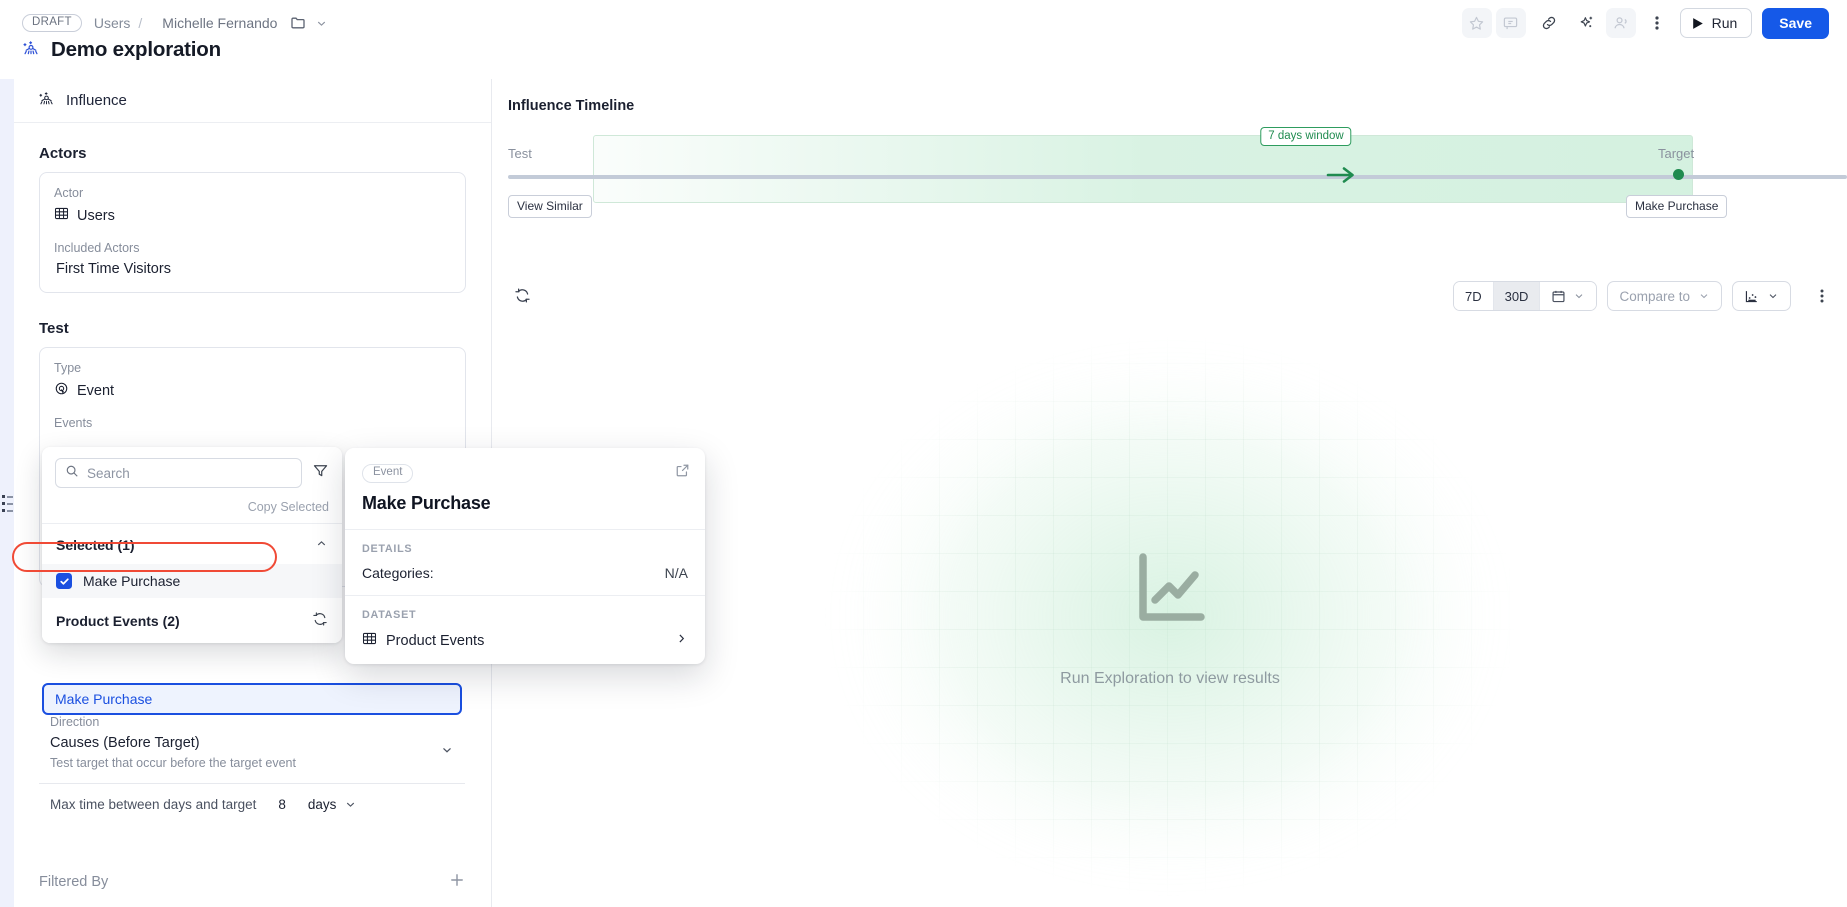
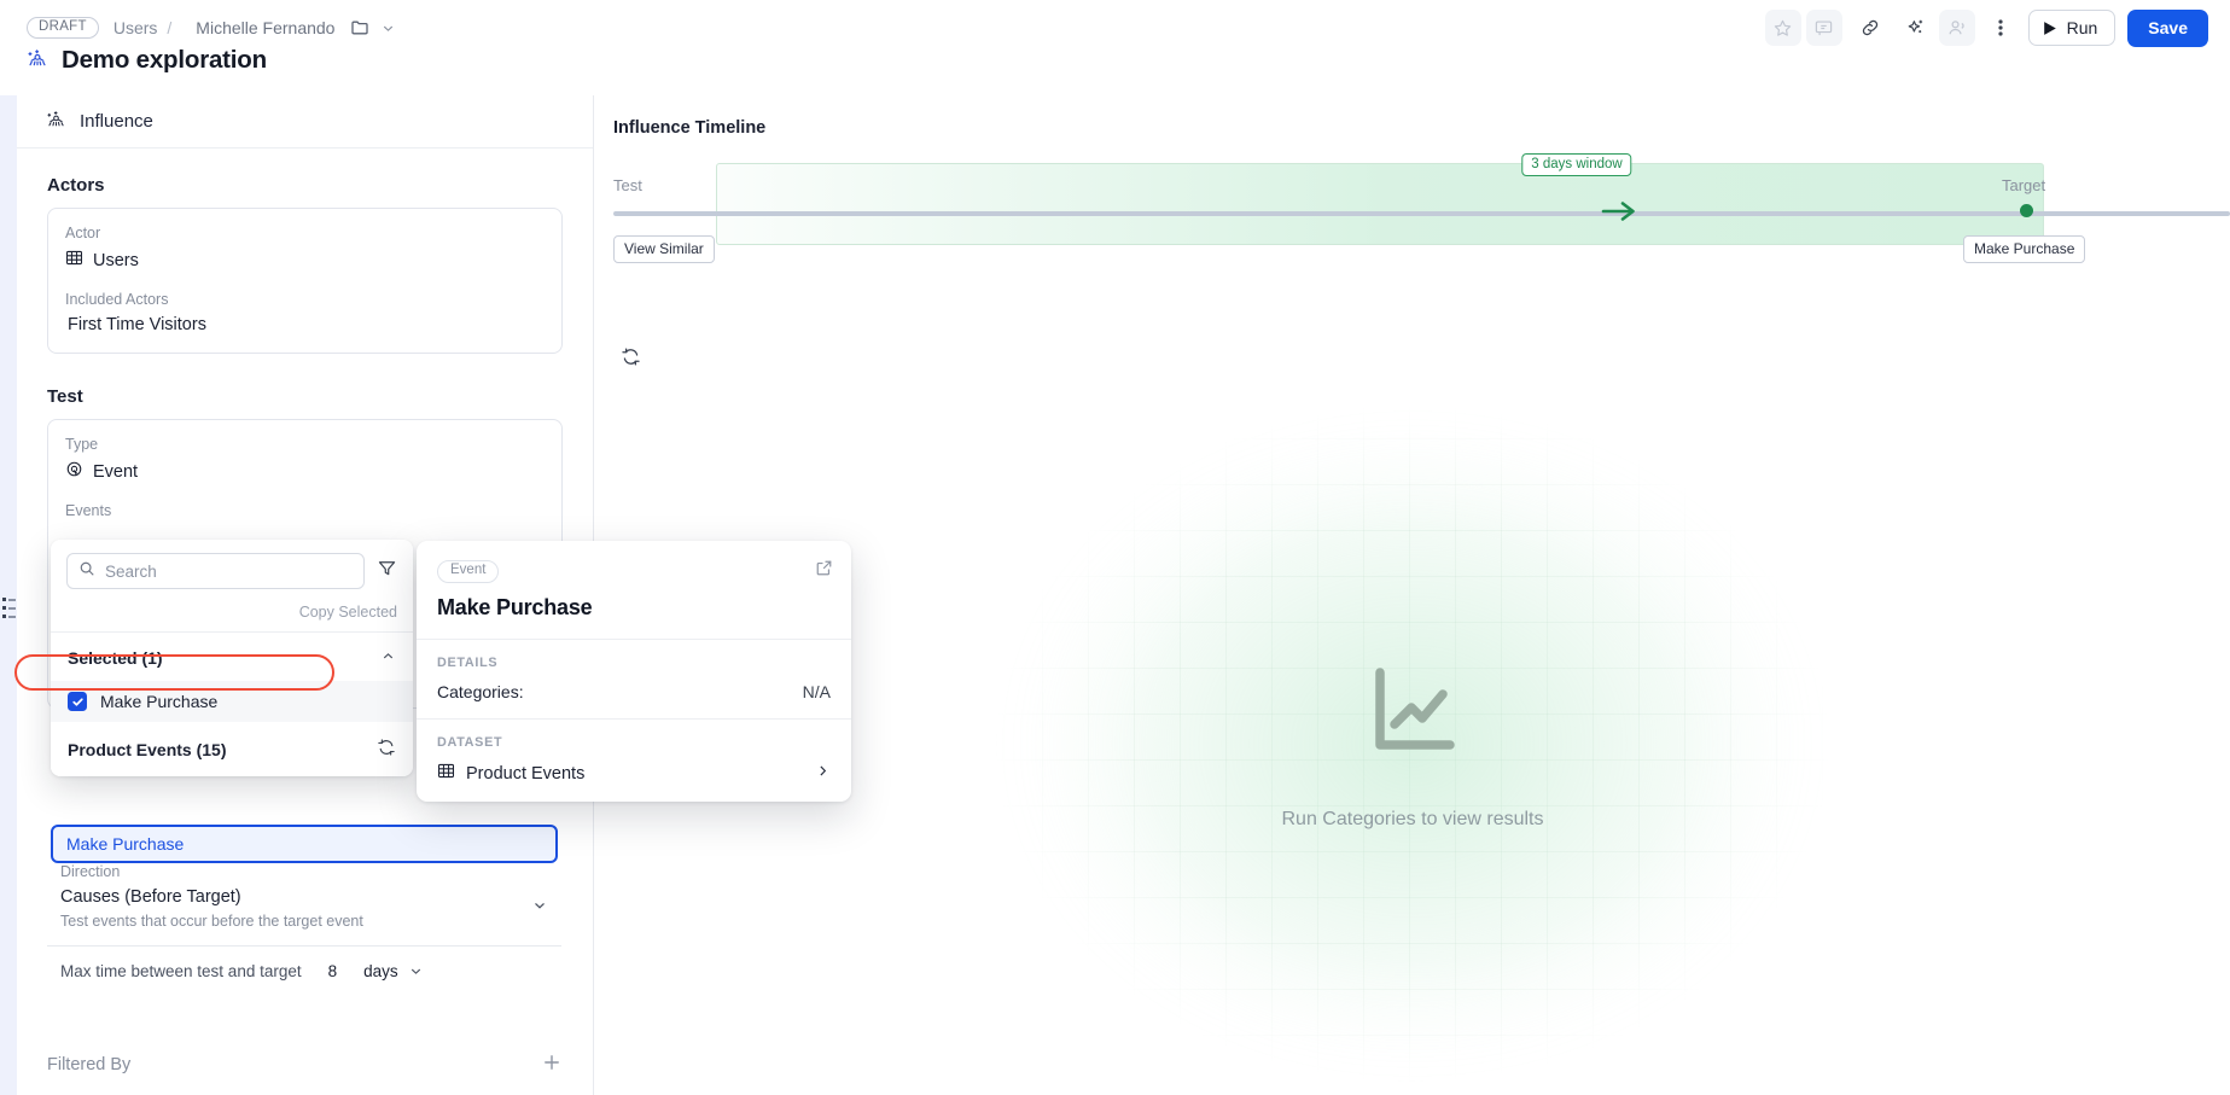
  DRAFT
  Users
  /
  Michelle Fernando
  Run
  Save
  Demo exploration
  Influence
  Actors
  Actor
  Users
  Included Actors
  First Time Visitors
  Test
  Type
  Event
  Events
  Search
  Copy Selected
  Selected (1)
  Make Purchase
- Product Events (2)
+ Product Events (15)
  Event
  Make Purchase
  DETAILS
  Categories:
  N/A
  DATASET
  Product Events
  Make Purchase
  Direction
  Causes (Before Target)
- Test target that occur before the target event
+ Test events that occur before the target event
- Max time between days and target
+ Max time between test and target
  8
  days
  Filtered By
  Influence Timeline
  Test
  Target
- 7 days window
+ 3 days window
  View Similar
  Make Purchase
- 7D
- 30D
- Compare to
- Run Exploration to view results
+ Run Categories to view results
